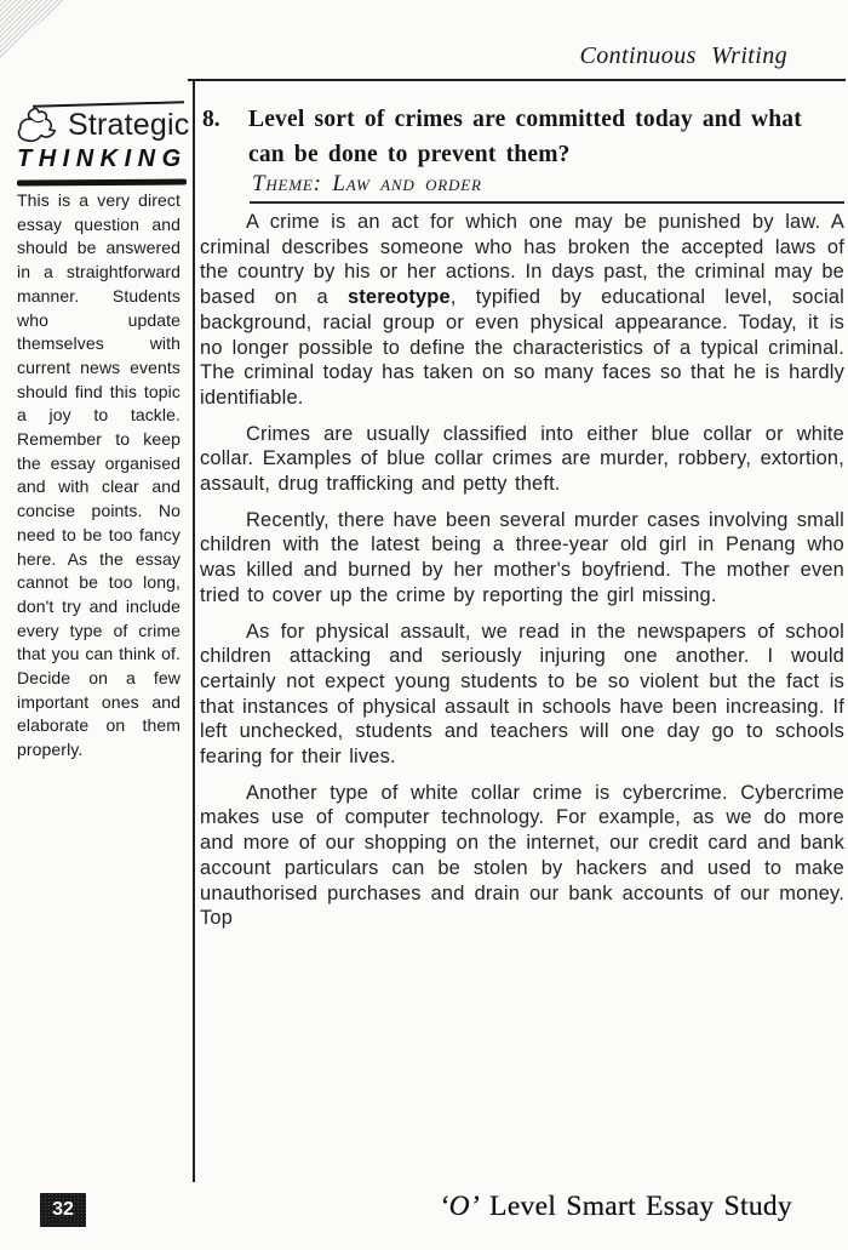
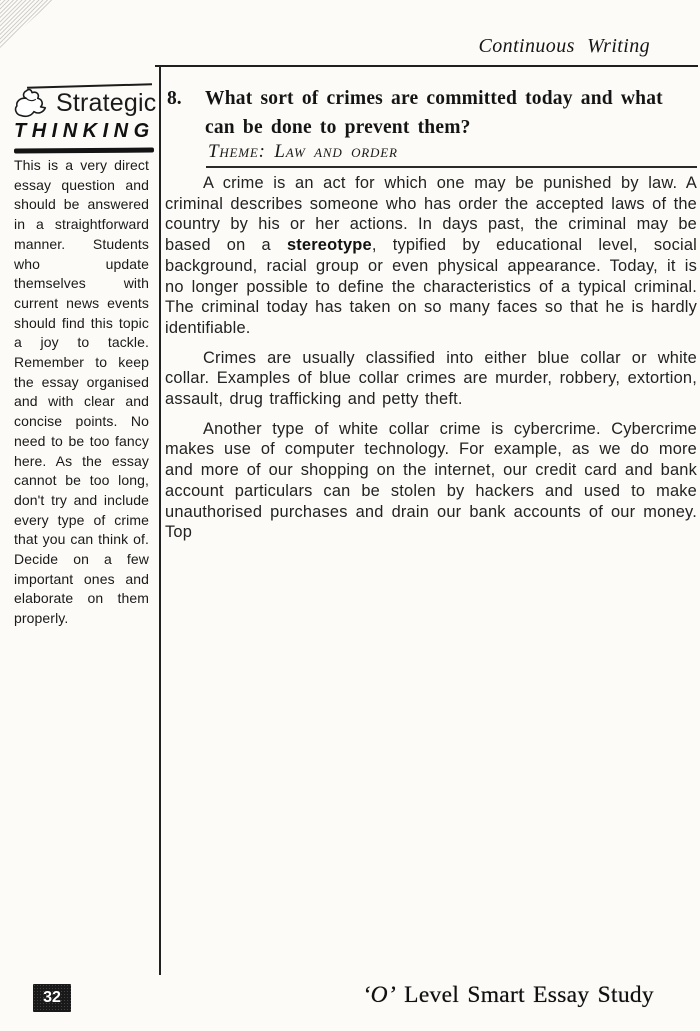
  Continuous Writing
  Strategic
  THINKING
  This is a very direct essay question and should be answered in a straightforward manner. Students who update themselves with current news events should find this topic a joy to tackle. Remember to keep the essay organised and with clear and concise points. No need to be too fancy here. As the essay cannot be too long, don't try and include every type of crime that you can think of. Decide on a few important ones and elaborate on them properly.
  8.
- Level sort of crimes are committed today and what can be done to prevent them?
+ What sort of crimes are committed today and what can be done to prevent them?
  Theme: Law and order
- A crime is an act for which one may be punished by law. A criminal describes someone who has broken the accepted laws of the country by his or her actions. In days past, the criminal may be based on a stereotype, typified by educational level, social background, racial group or even physical appearance. Today, it is no longer possible to define the characteristics of a typical criminal. The criminal today has taken on so many faces so that he is hardly identifiable.
+ A crime is an act for which one may be punished by law. A criminal describes someone who has order the accepted laws of the country by his or her actions. In days past, the criminal may be based on a stereotype, typified by educational level, social background, racial group or even physical appearance. Today, it is no longer possible to define the characteristics of a typical criminal. The criminal today has taken on so many faces so that he is hardly identifiable.
  Crimes are usually classified into either blue collar or white collar. Examples of blue collar crimes are murder, robbery, extortion, assault, drug trafficking and petty theft.
- Recently, there have been several murder cases involving small children with the latest being a three-year old girl in Penang who was killed and burned by her mother's boyfriend. The mother even tried to cover up the crime by reporting the girl missing.
- As for physical assault, we read in the newspapers of school children attacking and seriously injuring one another. I would certainly not expect young students to be so violent but the fact is that instances of physical assault in schools have been increasing. If left unchecked, students and teachers will one day go to schools fearing for their lives.
  Another type of white collar crime is cybercrime. Cybercrime makes use of computer technology. For example, as we do more and more of our shopping on the internet, our credit card and bank account particulars can be stolen by hackers and used to make unauthorised purchases and drain our bank accounts of our money. Top
  32
  ‘O’ Level Smart Essay Study
